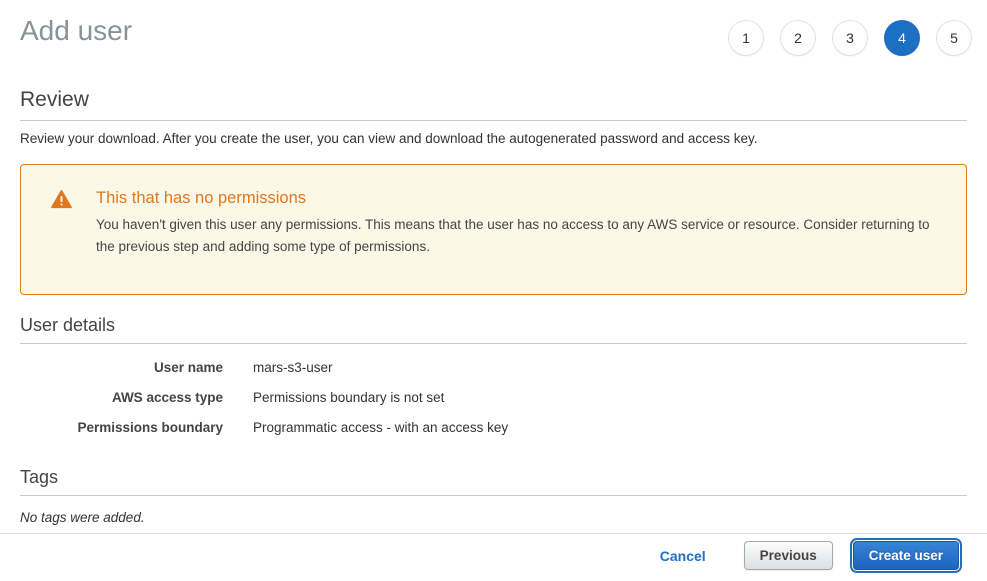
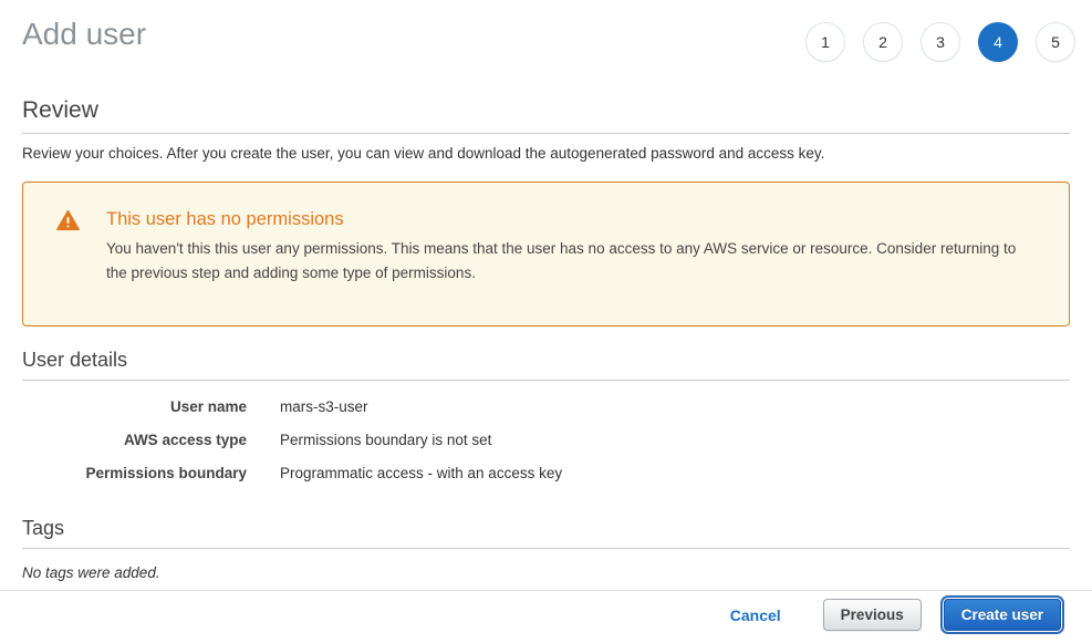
  Add user
  1
  2
  3
  4
  5
  Review
- Review your download. After you create the user, you can view and download the autogenerated password and access key.
+ Review your choices. After you create the user, you can view and download the autogenerated password and access key.
- This that has no permissions
+ This user has no permissions
- You haven't given this user any permissions. This means that the user has no access to any AWS service or resource. Consider returning to the previous step and adding some type of permissions.
+ You haven't this this user any permissions. This means that the user has no access to any AWS service or resource. Consider returning to the previous step and adding some type of permissions.
  User details
  User name
  mars-s3-user
  AWS access type
  Permissions boundary is not set
  Permissions boundary
  Programmatic access - with an access key
  Tags
  No tags were added.
  Cancel
  Previous
  Create user
